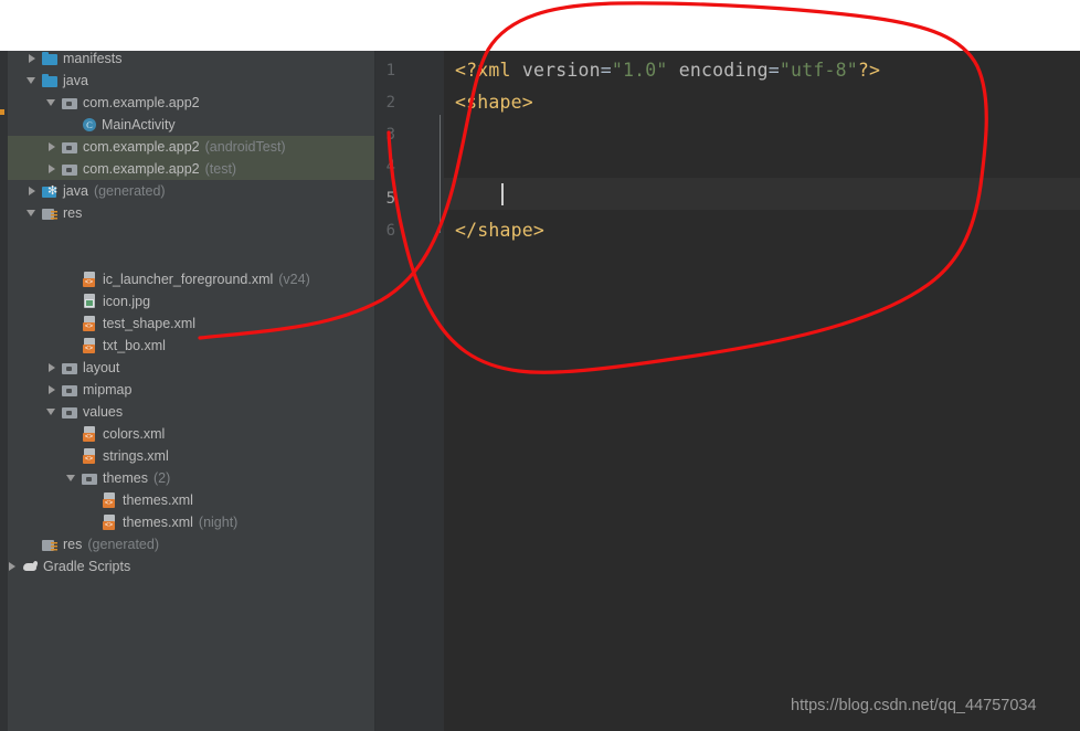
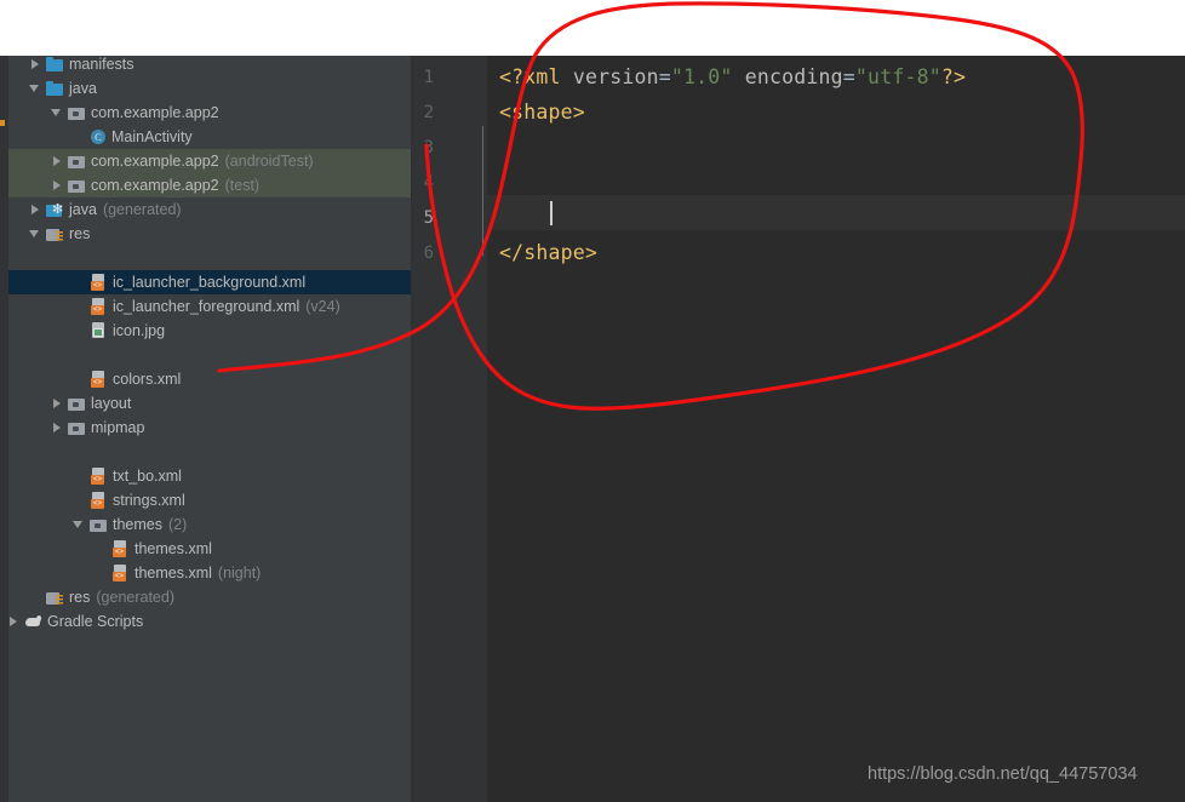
  manifests
  java
  com.example.app2
  MainActivity
  com.example.app2
  (androidTest)
  com.example.app2
  (test)
  java
  (generated)
  res
+ ic_launcher_background.xml
  ic_launcher_foreground.xml
  (v24)
  icon.jpg
- test_shape.xml
- txt_bo.xml
+ colors.xml
  layout
  mipmap
- values
- colors.xml
+ txt_bo.xml
  strings.xml
  themes
  (2)
  themes.xml
  themes.xml
  (night)
  res
  (generated)
  Gradle Scripts
  1
  2
  3
  5
  6
  <?xml version="1.0" encoding="utf-8"?>
  <hape>
  </shape>
  https://blog.csdn.net/qq_44757034
